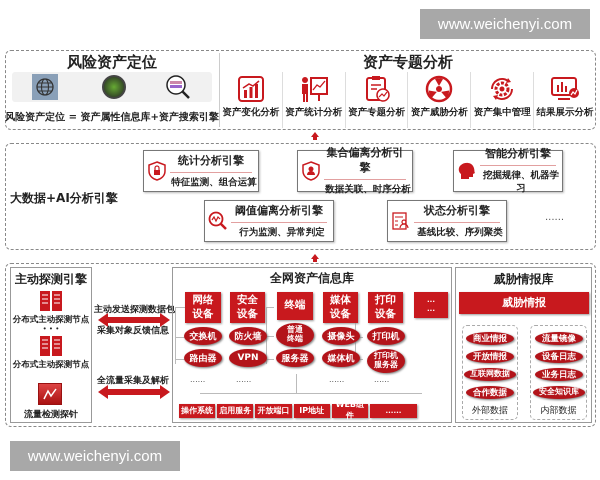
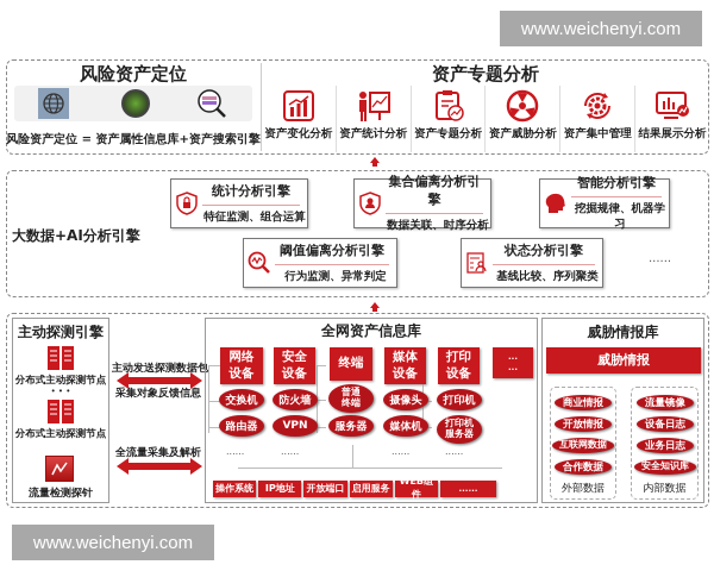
  www.weichenyi.com
  风险资产定位
  风险资产定位 = 资产属性信息库+资产搜索引擎
  资产专题分析
  资产变化分析
  资产统计分析
  资产专题分析
  资产威胁分析
  资产集中管理
  结果展示分析
  大数据+AI分析引擎
  统计分析引擎
  特征监测、组合运算
  集合偏离分析引擎
  数据关联、时序分析
  智能分析引擎
  挖掘规律、机器学习
  阈值偏离分析引擎
  行为监测、异常判定
  状态分析引擎
  基线比较、序列聚类
  ......
  主动探测引擎
  分布式主动探测节点
  • • •
  分布式主动探测节点
  流量检测探针
  主动发送探测数据包
  采集对象反馈信息
  全流量采集及解析
  全网资产信息库
  网络
  设备
  安全
  设备
  终端
  媒体
  设备
  打印
  设备
  ...
  ...
  交换机
  路由器
  ......
  防火墙
  VPN
  ......
  普通
  终端
  服务器
  摄像头
  媒体机
  ......
  打印机
  打印机
  服务器
  ......
  操作系统
- 启用服务
+ IP地址
  开放端口
- IP地址
+ 启用服务
  WEB组件
  ......
  威胁情报库
  威胁情报
  商业情报
  开放情报
  互联网数据
  合作数据
  外部数据
  流量镜像
  设备日志
  业务日志
  安全知识库
  内部数据
  www.weichenyi.com
